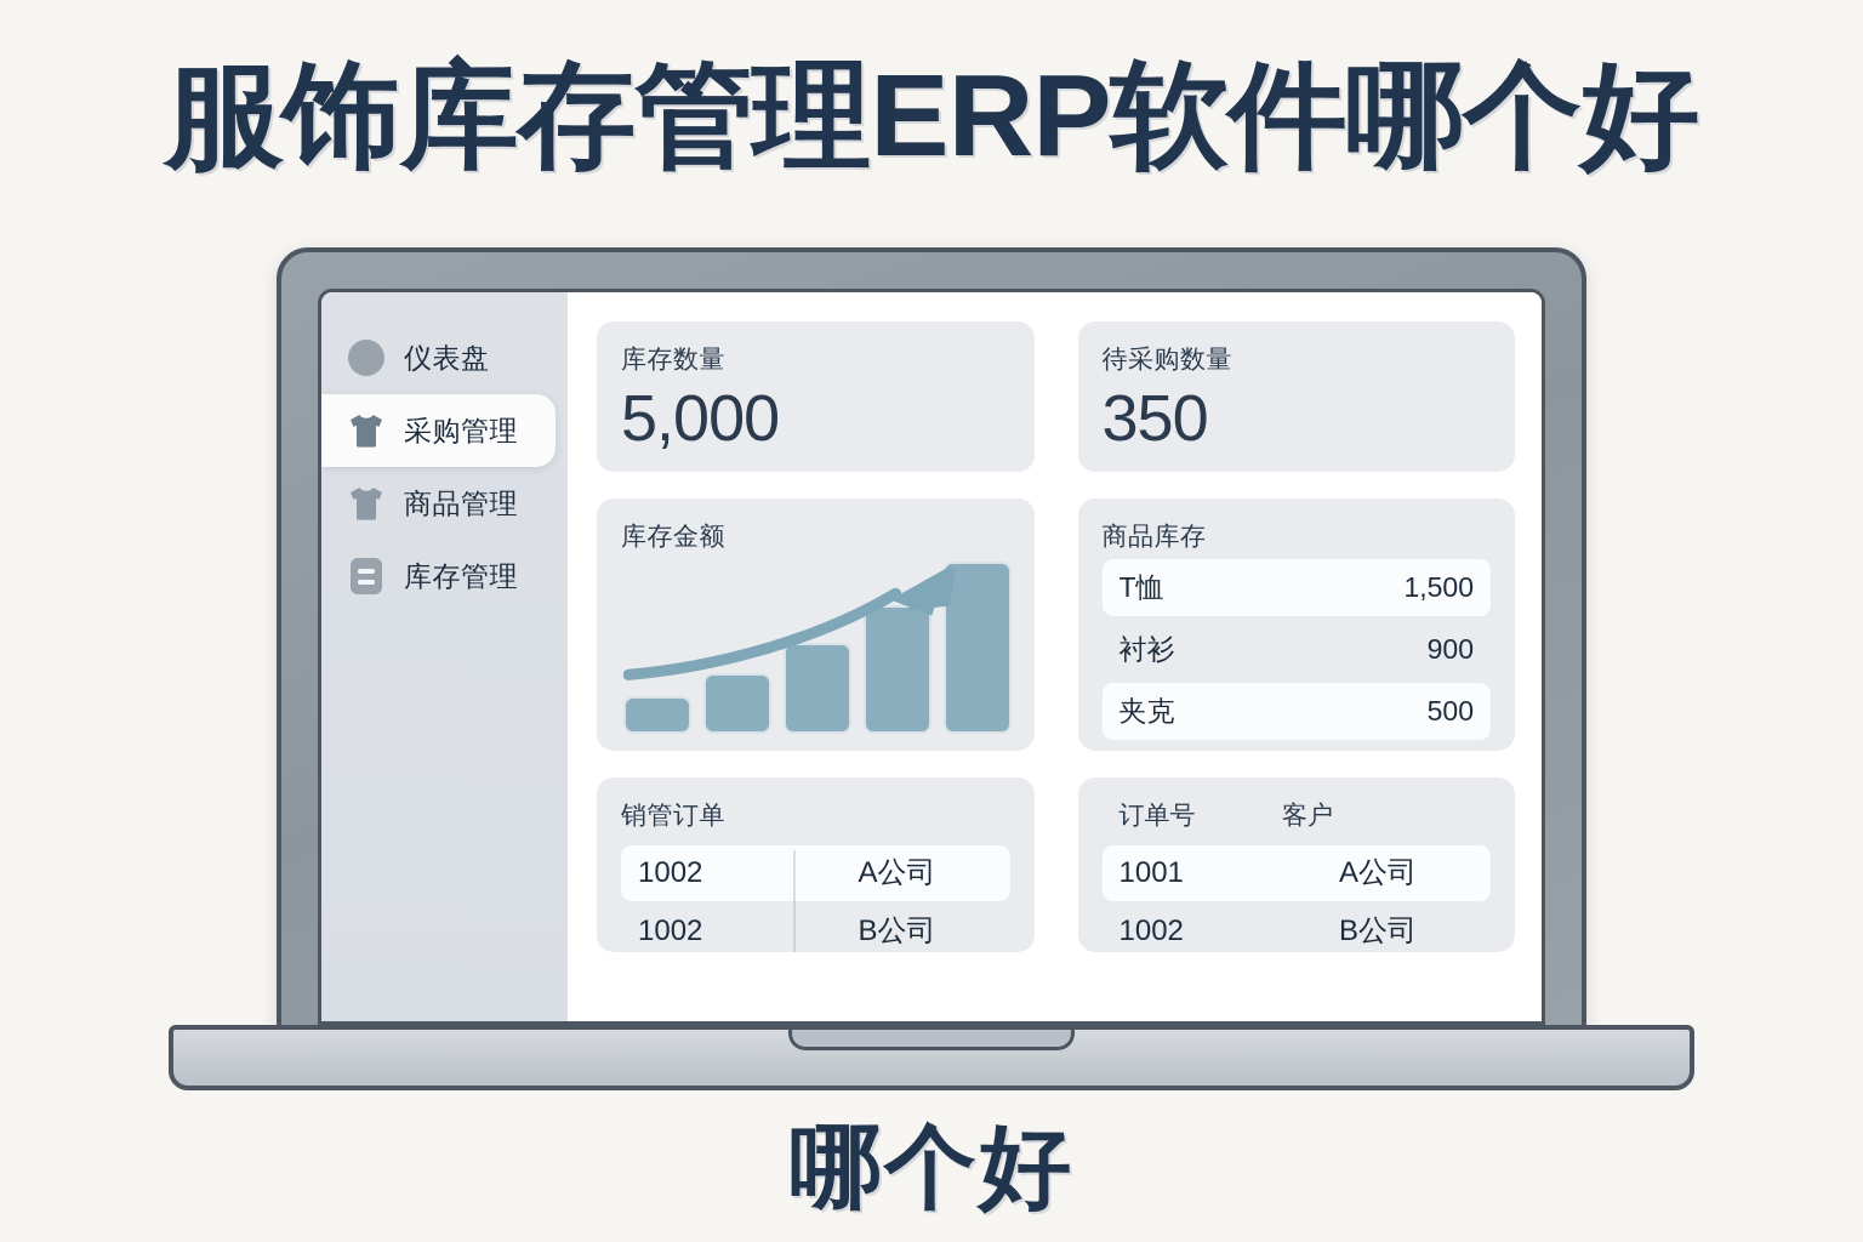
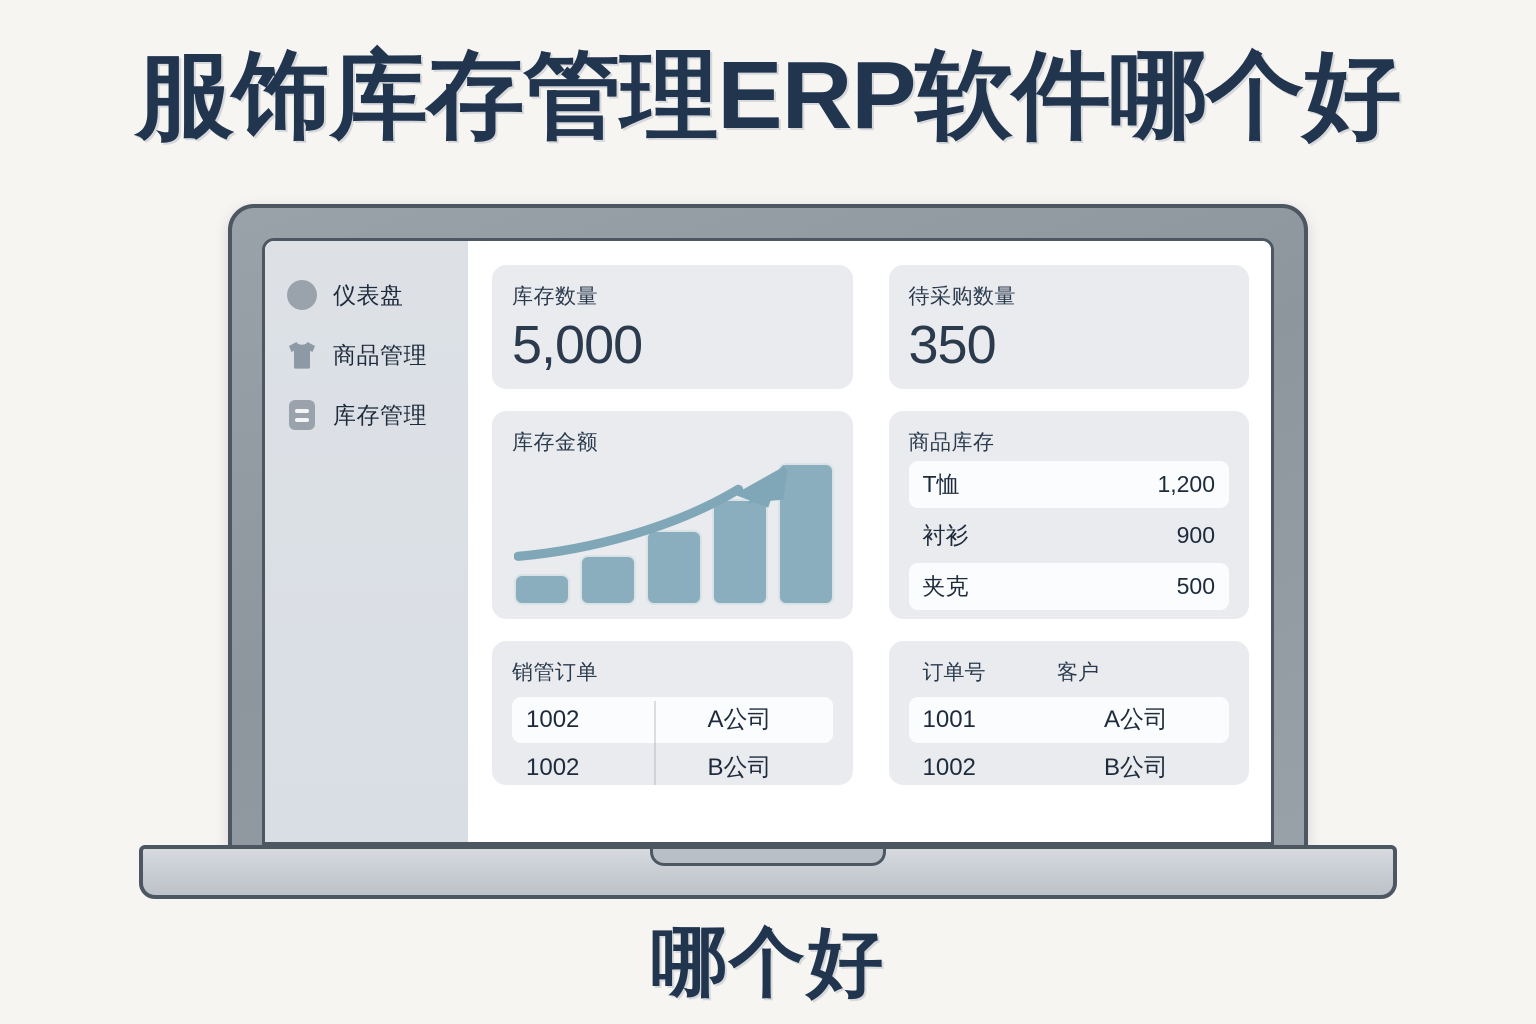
  服饰库存管理ERP软件哪个好
  仪表盘
- 采购管理
  商品管理
  库存管理
  库存数量
  5,000
  待采购数量
  350
  库存金额
  商品库存
  T恤
- 1,500
+ 1,200
  衬衫
  900
  夹克
  500
  销管订单
  1002
  A公司
  1002
  B公司
  订单号
  客户
  1001
  A公司
  1002
  B公司
  哪个好
